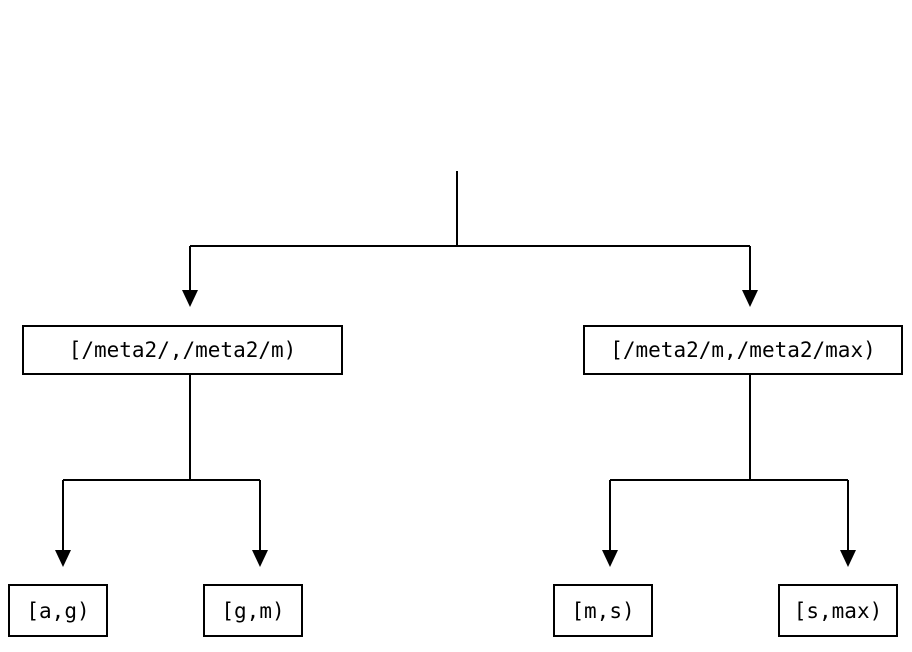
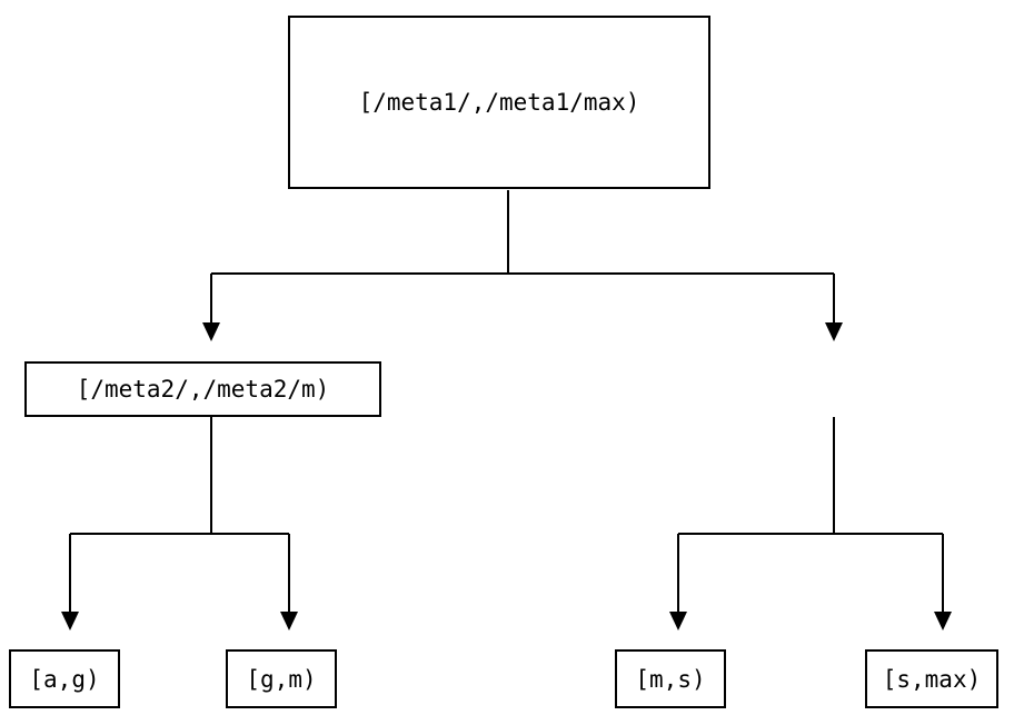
+ [/meta1/,/meta1/max)
  [/meta2/,/meta2/m)
- [/meta2/m,/meta2/max)
  [a,g)
  [g,m)
  [m,s)
  [s,max)
